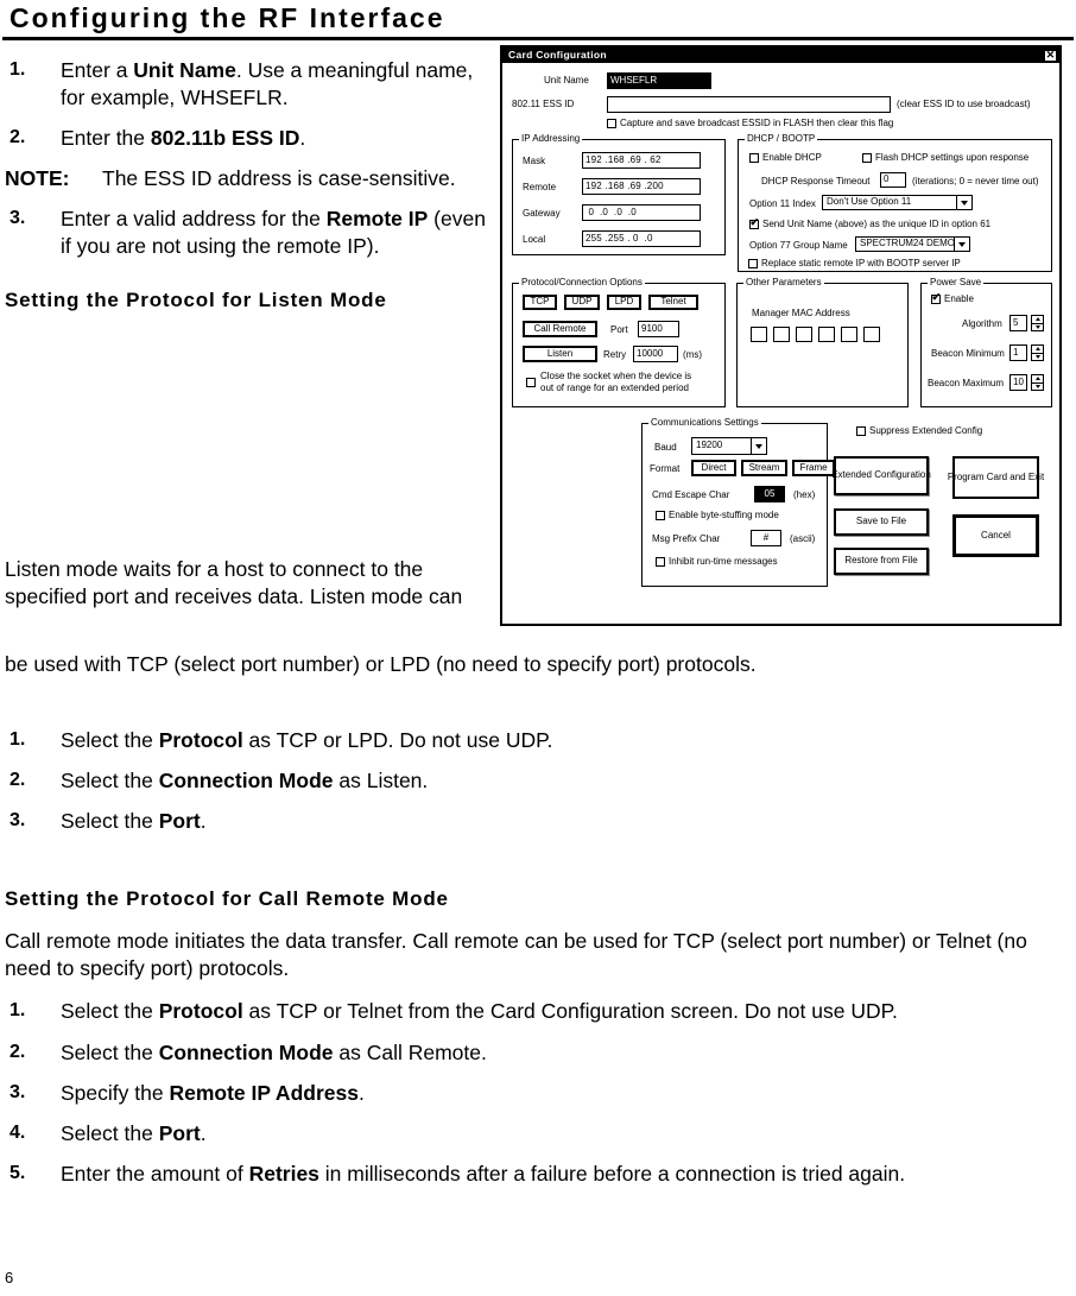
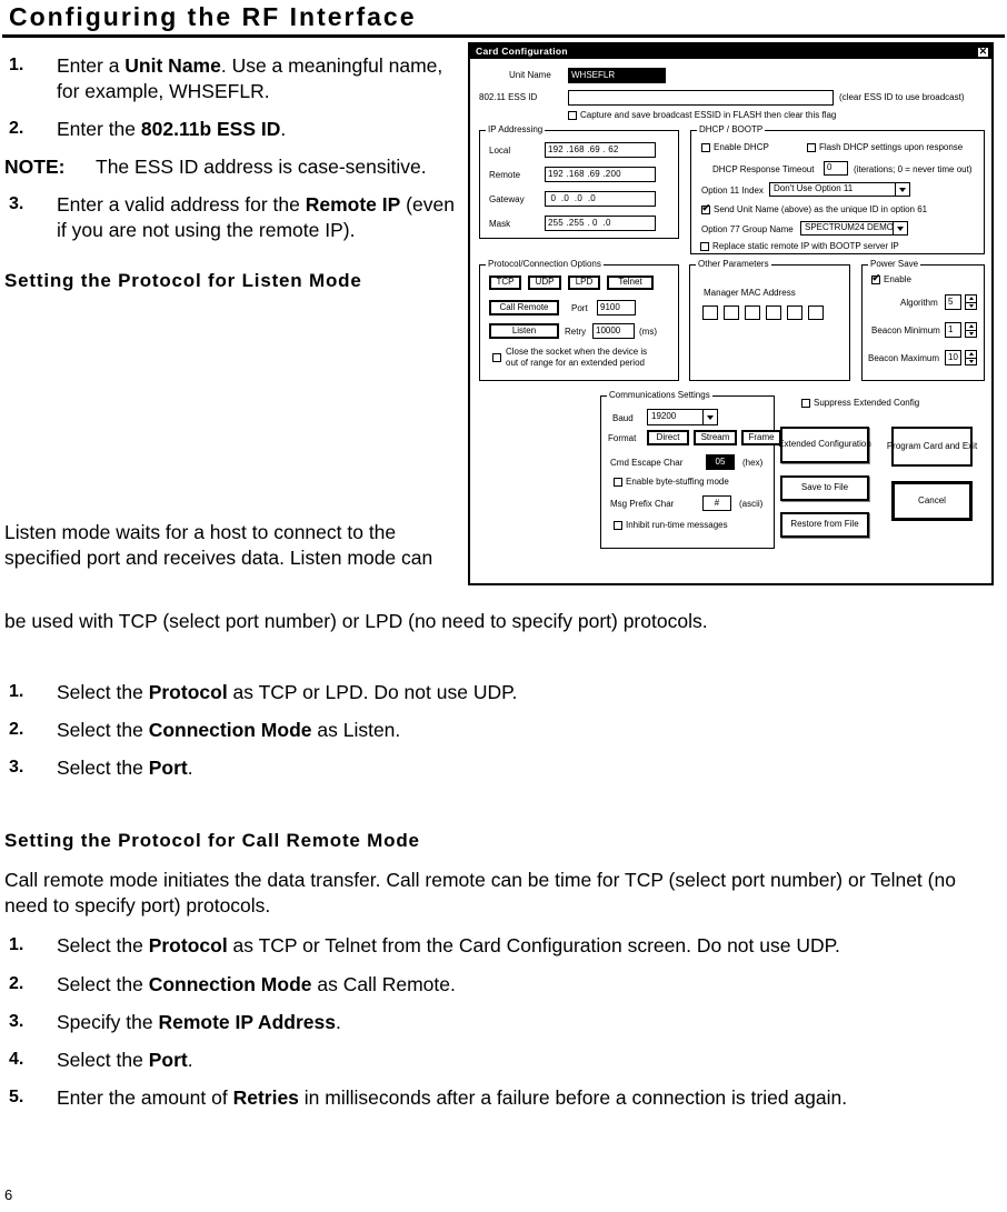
  Configuring the RF Interface
  1.
  Enter a Unit Name. Use a meaningful name, for example, WHSEFLR.
  2.
  Enter the 802.11b ESS ID.
  NOTE:
  The ESS ID address is case-sensitive.
  3.
  Enter a valid address for the Remote IP (even if you are not using the remote IP).
  Setting the Protocol for Listen Mode
  Listen mode waits for a host to connect to the specified port and receives data. Listen mode can
  be used with TCP (select port number) or LPD (no need to specify port) protocols.
  1.
  Select the Protocol as TCP or LPD. Do not use UDP.
  2.
  Select the Connection Mode as Listen.
  3.
  Select the Port.
  Setting the Protocol for Call Remote Mode
- Call remote mode initiates the data transfer. Call remote can be used for TCP (select port number) or Telnet (no need to specify port) protocols.
+ Call remote mode initiates the data transfer. Call remote can be time for TCP (select port number) or Telnet (no need to specify port) protocols.
  1.
  Select the Protocol as TCP or Telnet from the Card Configuration screen. Do not use UDP.
  2.
  Select the Connection Mode as Call Remote.
  3.
  Specify the Remote IP Address.
  4.
  Select the Port.
  5.
  Enter the amount of Retries in milliseconds after a failure before a connection is tried again.
  6
  Card Configuration
  ✕
  Unit Name
  WHSEFLR
  802.11 ESS ID
  (clear ESS ID to use broadcast)
  Capture and save broadcast ESSID in FLASH then clear this flag
  IP Addressing
- Mask
+ Local
  192
  .
  168
  .
  69
  .
  62
  Remote
  192
  .
  168
  .
  69
  .
  200
  Gateway
  0
  .
  0
  .
  0
  .
  0
- Local
+ Mask
  255
  .
  255
  .
  0
  .
  0
  DHCP / BOOTP
  Enable DHCP
  Flash DHCP settings upon response
  DHCP Response Timeout
  0
  (iterations; 0 = never time out)
  Option 11 Index
  Don't Use Option 11
  Send Unit Name (above) as the unique ID in option 61
  Option 77 Group Name
  SPECTRUM24 DEMO
  Replace static remote IP with BOOTP server IP
  Protocol/Connection Options
  TCP
  UDP
  LPD
  Telnet
  Call Remote
  Port
  9100
  Listen
  Retry
  10000
  (ms)
  Close the socket when the device is out of range for an extended period
  Other Parameters
  Manager MAC Address
  Power Save
  Enable
  Algorithm
  5
  Beacon Minimum
  1
  Beacon Maximum
  10
  Communications Settings
  Baud
  19200
  Format
  Direct
  Stream
  Frame
  Cmd Escape Char
  05
  (hex)
  Enable byte-stuffing mode
  Msg Prefix Char
  #
  (ascii)
  Inhibit run-time messages
  Suppress Extended Config
  Extended Configuration
  Save to File
  Restore from File
  Program Card and Exit
  Cancel
